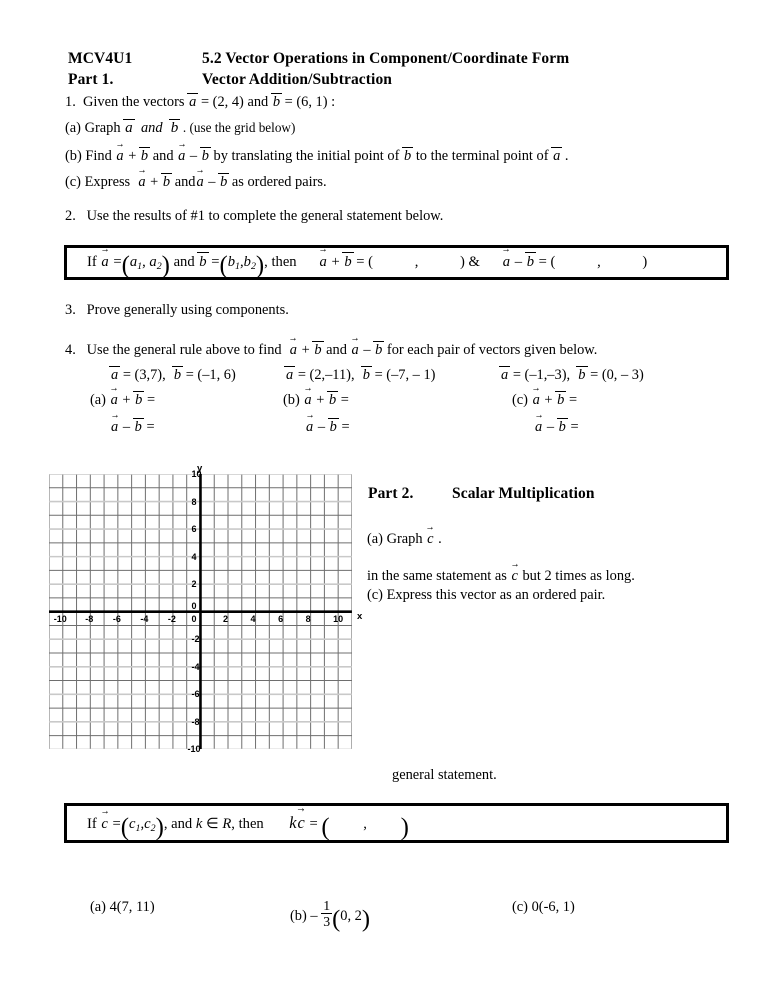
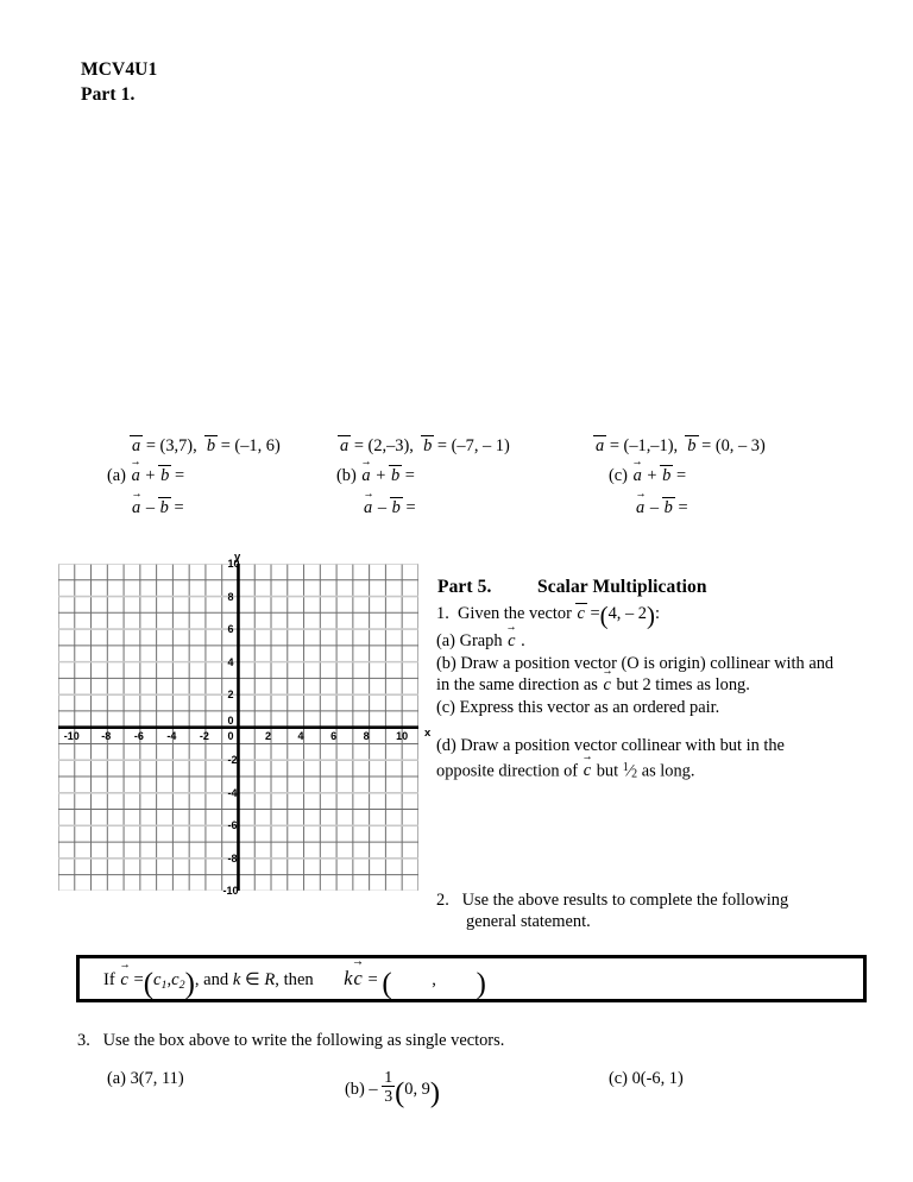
  MCV4U1
- 5.2 Vector Operations in Component/Coordinate Form
  Part 1.
- Vector Addition/Subtraction
- 1. Given the vectors a = (2, 4) and b = (6, 1) :
- (a) Graph a and b . (use the grid below)
- (b) Find a + b and a – b by translating the initial point of b to the terminal point of a .
- (c) Express a + b anda – b as ordered pairs.
- 2. Use the results of #1 to complete the general statement below.
- If a =(a1, a2) and b =(b1,b2), then a + b = ( , ) & a – b = ( , )
- 3. Prove generally using components.
- 4. Use the general rule above to find a + b and a – b for each pair of vectors given below.
  a = (3,7), b = (–1, 6)
  (a) a + b =
  a – b =
- a = (2,–11), b = (–7, – 1)
+ a = (2,–3), b = (–7, – 1)
  (b) a + b =
  a – b =
- a = (–1,–3), b = (0, – 3)
+ a = (–1,–1), b = (0, – 3)
  (c) a + b =
  a – b =
  x
  y
  -10
  -8
  -6
  -4
  -2
  0
  2
  4
  6
  8
  10
  10
  8
  6
  4
  2
  -2
  -4
  -6
  -8
  -10
  0
- Part 2.
+ Part 5.
  Scalar Multiplication
+ 1. Given the vector c =(4, – 2):
  (a) Graph c .
+ (b) Draw a position vector (O is origin) collinear with and
- in the same statement as c but 2 times as long.
+ in the same direction as c but 2 times as long.
  (c) Express this vector as an ordered pair.
+ (d) Draw a position vector collinear with but in the
+ opposite direction of c but 1⁄2 as long.
+ 2. Use the above results to complete the following
  general statement.
  If c =(c1,c2), and k ∈ R, then kc = ( , )
+ 3. Use the box above to write the following as single vectors.
- (a) 4(7, 11)
+ (a) 3(7, 11)
  (b) –
  1
  3
- (0, 2)
+ (0, 9)
  (c) 0(-6, 1)
